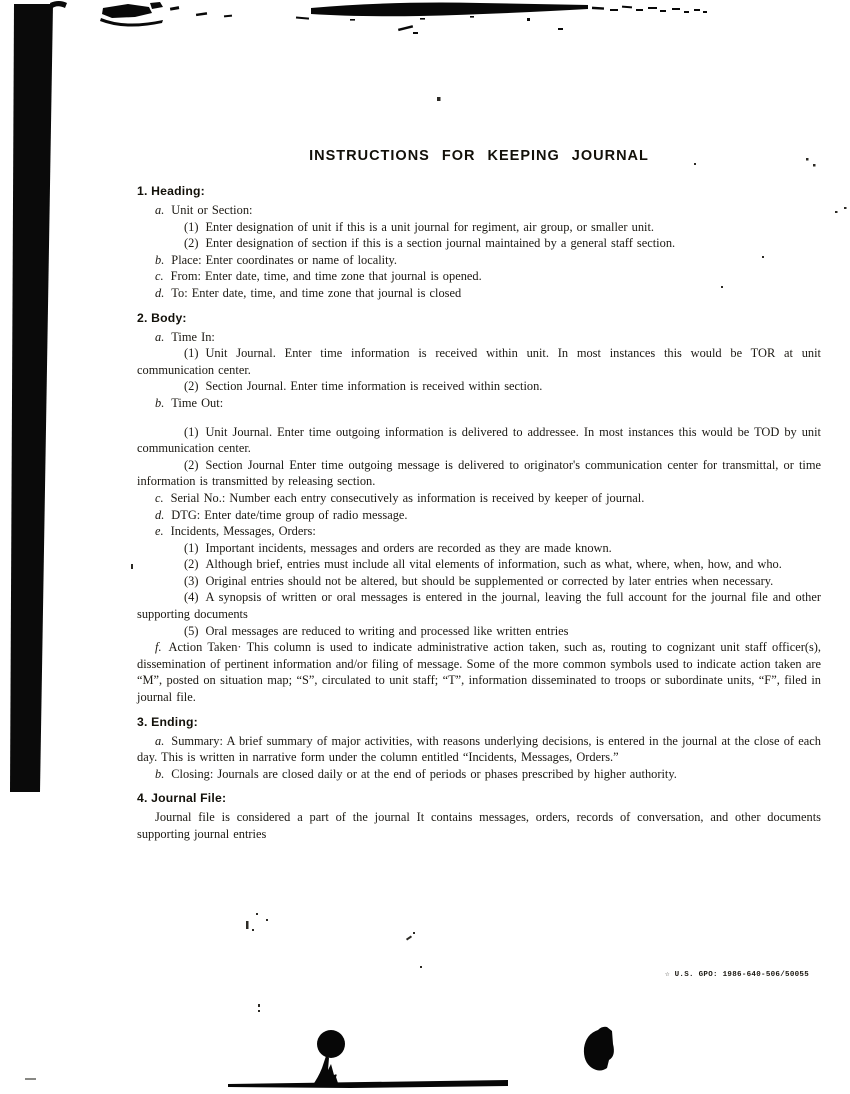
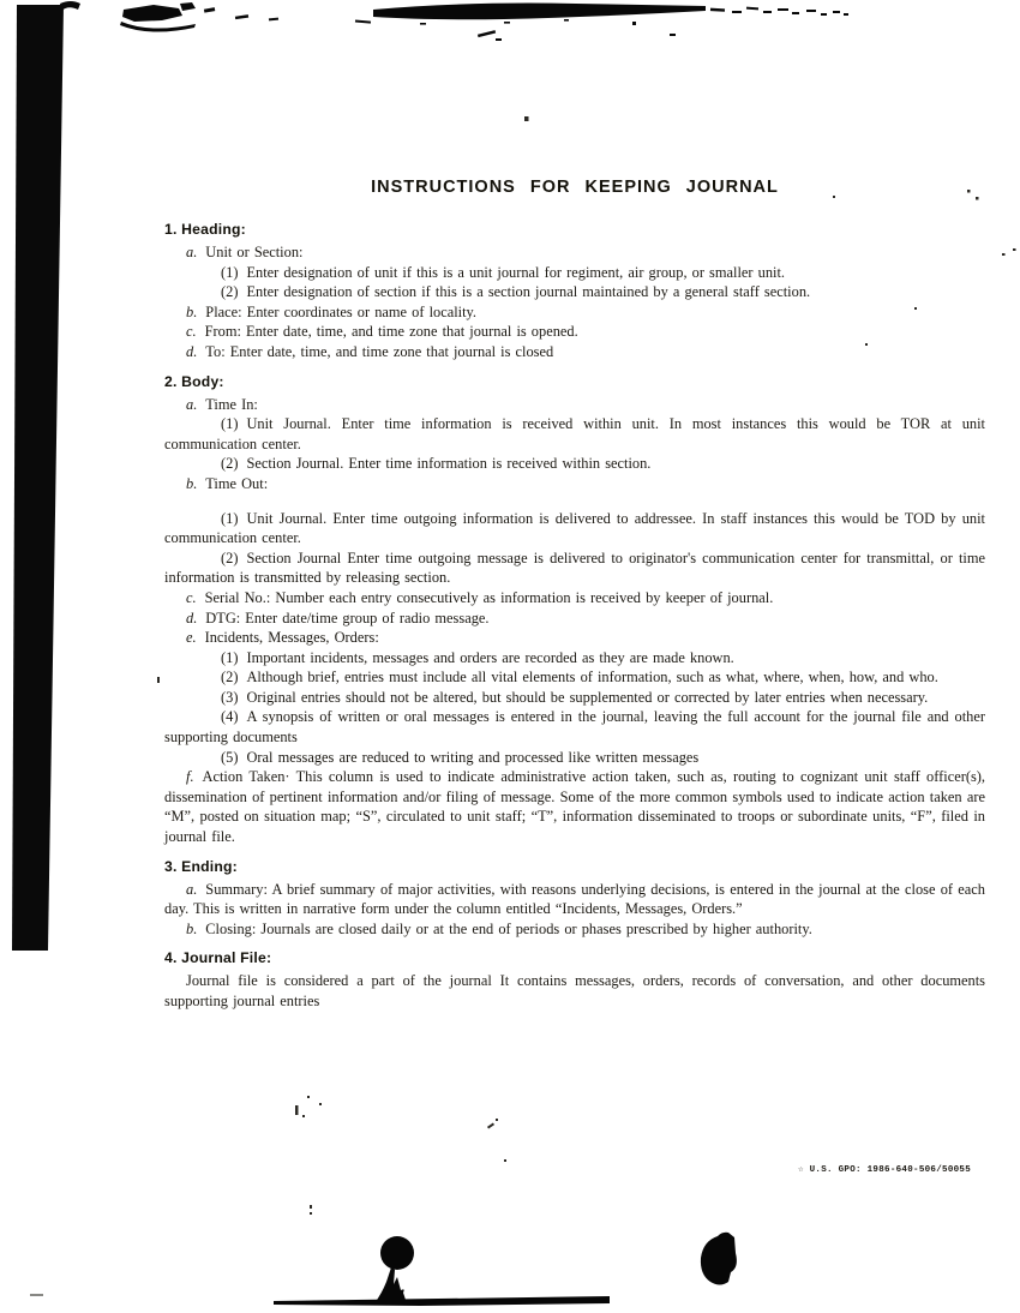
  INSTRUCTIONS FOR KEEPING JOURNAL
  1. Heading:
  a. Unit or Section:
  (1) Enter designation of unit if this is a unit journal for regiment, air group, or smaller unit.
  (2) Enter designation of section if this is a section journal maintained by a general staff section.
  b. Place: Enter coordinates or name of locality.
  c. From: Enter date, time, and time zone that journal is opened.
  d. To: Enter date, time, and time zone that journal is closed
  2. Body:
  a. Time In:
  (1) Unit Journal. Enter time information is received within unit. In most instances this would be TOR at unit communication center.
  (2) Section Journal. Enter time information is received within section.
  b. Time Out:
- (1) Unit Journal. Enter time outgoing information is delivered to addressee. In most instances this would be TOD by unit communication center.
+ (1) Unit Journal. Enter time outgoing information is delivered to addressee. In staff instances this would be TOD by unit communication center.
  (2) Section Journal Enter time outgoing message is delivered to originator's communication center for transmittal, or time information is transmitted by releasing section.
  c. Serial No.: Number each entry consecutively as information is received by keeper of journal.
  d. DTG: Enter date/time group of radio message.
  e. Incidents, Messages, Orders:
  (1) Important incidents, messages and orders are recorded as they are made known.
  (2) Although brief, entries must include all vital elements of information, such as what, where, when, how, and who.
  (3) Original entries should not be altered, but should be supplemented or corrected by later entries when necessary.
  (4) A synopsis of written or oral messages is entered in the journal, leaving the full account for the journal file and other supporting documents
- (5) Oral messages are reduced to writing and processed like written entries
+ (5) Oral messages are reduced to writing and processed like written messages
  f. Action Taken· This column is used to indicate administrative action taken, such as, routing to cognizant unit staff officer(s), dissemination of pertinent information and/or filing of message. Some of the more common symbols used to indicate action taken are “M”, posted on situation map; “S”, circulated to unit staff; “T”, information disseminated to troops or subordinate units, “F”, filed in journal file.
  3. Ending:
  a. Summary: A brief summary of major activities, with reasons underlying decisions, is entered in the journal at the close of each day. This is written in narrative form under the column entitled “Incidents, Messages, Orders.”
  b. Closing: Journals are closed daily or at the end of periods or phases prescribed by higher authority.
  4. Journal File:
  Journal file is considered a part of the journal It contains messages, orders, records of conversation, and other documents supporting journal entries
  ☆ U.S. GPO: 1986-640-506/50055
